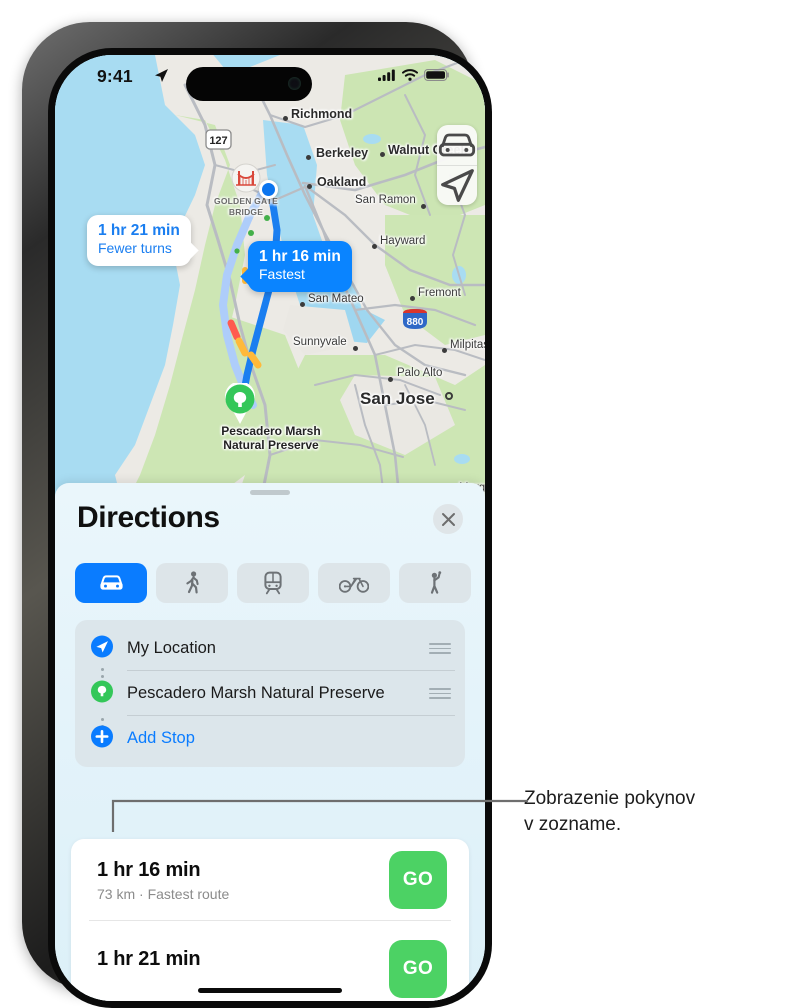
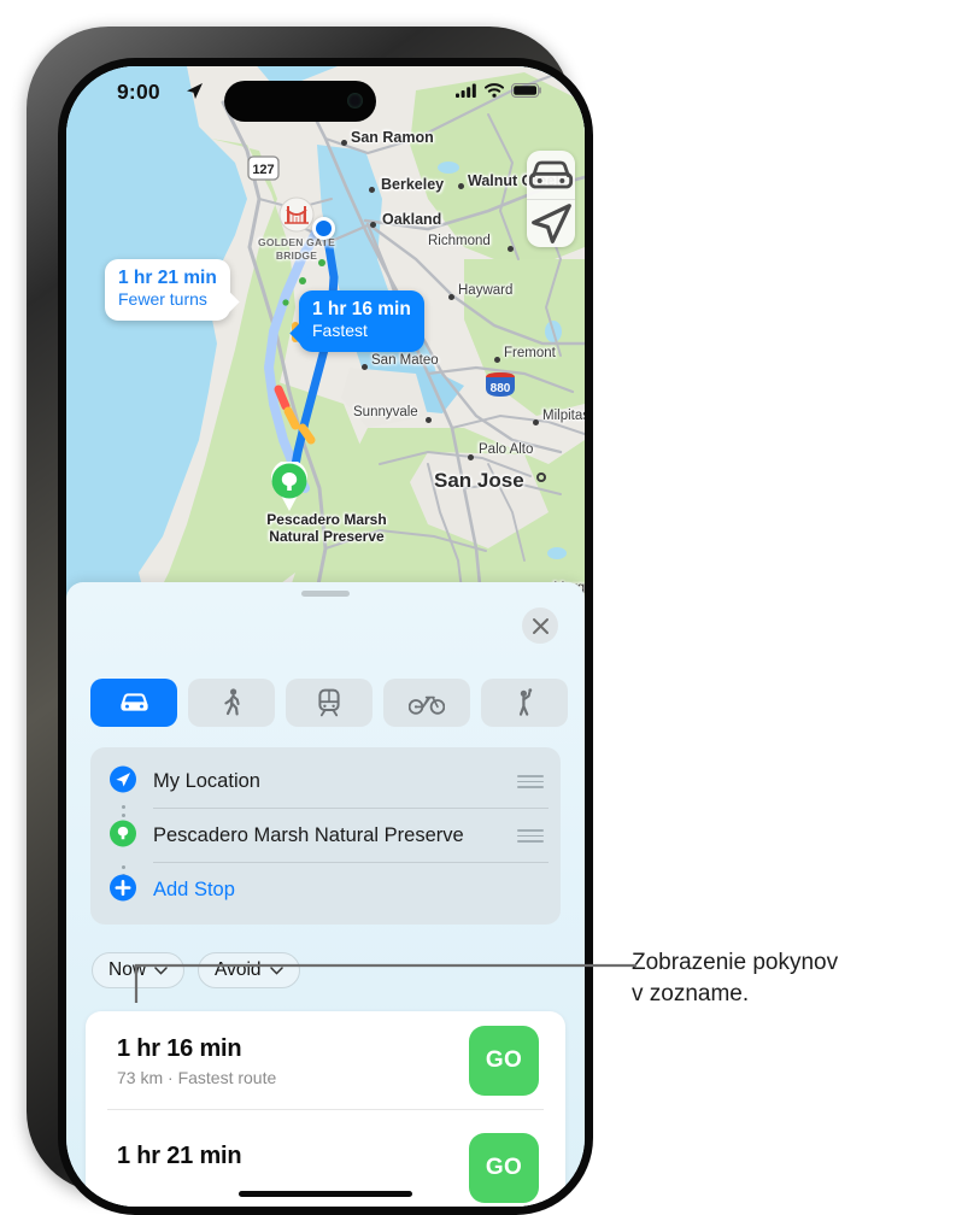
  Zobrazenie pokynov
  v zozname.
- Richmond
+ San Ramon
  Berkeley
  Oakland
- San Ramon
+ Richmond
  Hayward
  Fremont
  San Mateo
  Sunnyvale
  Milpita
  Palo Alto
  San Jose
  127
  880
  GOLDEN GATE
  BRIDGE
  Pescadero Marsh
  Natural Preserve
  1 hr 21 min
  Fewer turns
  1 hr 16 min
  Fastest
- 9:41
+ 9:00
- Directions
  My Location
  Pescadero Marsh Natural Preserve
  Add Stop
+ Now
+ Avoid
  1 hr 16 min
  73 km · Fastest route
  GO
  1 hr 21 min
  GO
